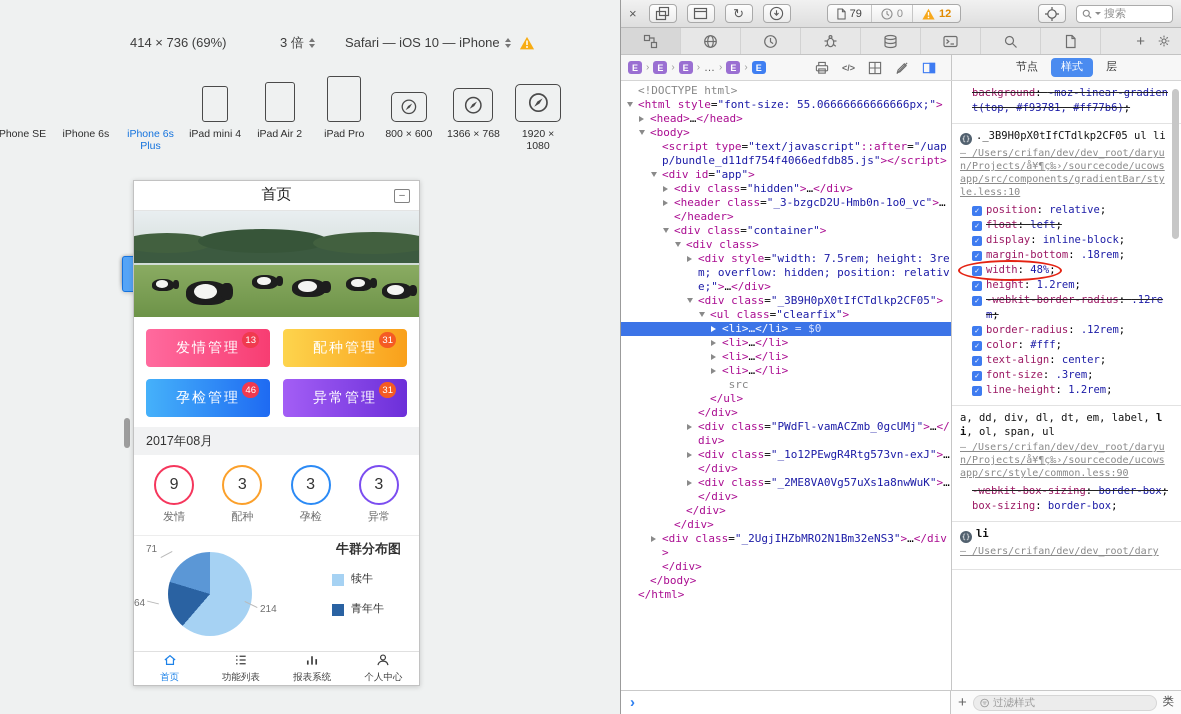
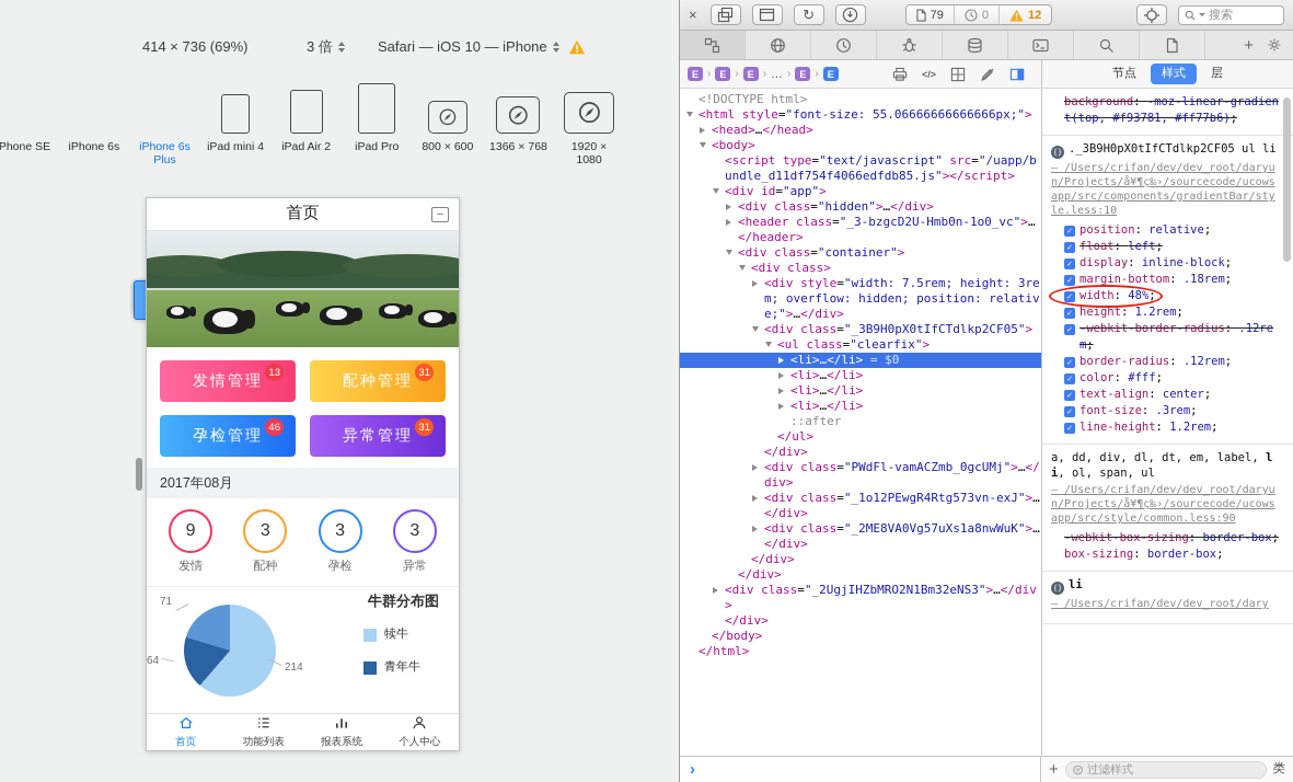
  414 × 736 (69%)
  3 倍
  Safari — iOS 10 — iPhone
  Phone SE
  iPhone 6s
  iPhone 6s Plus
  iPad mini 4
  iPad Air 2
  iPad Pro
  800 × 600
  1366 × 768
  1920 × 1080
  首页
  –
  发情管理
  13
  配种管理
  31
  孕检管理
  46
  异常管理
  31
  2017年08月
  9
  发情
  3
  配种
  3
  孕检
  3
  异常
  牛群分布图
  71
  64
  214
  犊牛
  青年牛
  首页
  功能列表
  报表系统
  个人中心
  ×
  ↻
  79
  0
  12
  搜索
  +
  E
  ›
  E
  ›
  E
  ›
  …
  ›
  E
  ›
  E
  </>
  节点
  样式
  层
  <!DOCTYPE html>
  <html style="font-size: 55.06666666666666px;">
  <head>…</head>
  <body>
- <script type="text/javascript"::after="/uapp/bundle_d11df754f4066edfdb85.js"></script>
+ <script type="text/javascript" src="/uapp/bundle_d11df754f4066edfdb85.js"></script>
  <div id="app">
  <div class="hidden">…</div>
  <header class="_3-bzgcD2U-Hmb0n-1o0_vc">…</header>
  <div class="container">
  <div class>
  <div style="width: 7.5rem; height: 3rem; overflow: hidden; position: relative;">…</div>
  <div class="_3B9H0pX0tIfCTdlkp2CF05">
  <ul class="clearfix">
  <li>…</li> = $0
  <li>…</li>
  <li>…</li>
  <li>…</li>
- src
+ ::after
  </ul>
  </div>
  <div class="PWdFl-vamACZmb_0gcUMj">…</div>
  <div class="_1o12PEwgR4Rtg573vn-exJ">…</div>
  <div class="_2ME8VA0Vg57uXs1a8nwWuK">…</div>
  </div>
  </div>
  <div class="_2UgjIHZbMRO2N1Bm32eNS3">…</div>
  </div>
  </body>
  </html>
  background: -moz-linear-gradient(top, #f93781, #ff77b6);
  {} ._3B9H0pX0tIfCTdlkp2CF05 ul li
  — /Users/crifan/dev/dev_root/daryun/Projects/å¥¶ç‰›/sourcecode/ucowsapp/src/components/gradientBar/style.less:10
  ✓ position: relative;
  ✓ float: left;
  ✓ display: inline-block;
  ✓ margin-bottom: .18rem;
  ✓ width: 48%;
  ✓ height: 1.2rem;
  ✓ -webkit-border-radius: .12rem;
  ✓ border-radius: .12rem;
  ✓ color: #fff;
  ✓ text-align: center;
  ✓ font-size: .3rem;
  ✓ line-height: 1.2rem;
  a, dd, div, dl, dt, em, label, li, ol, span, ul
  — /Users/crifan/dev/dev_root/daryun/Projects/å¥¶ç‰›/sourcecode/ucowsapp/src/style/common.less:90
  -webkit-box-sizing: border-box;
  box-sizing: border-box;
  {} li
  — /Users/crifan/dev/dev_root/dary
  ›
  +
  过滤样式
  类
